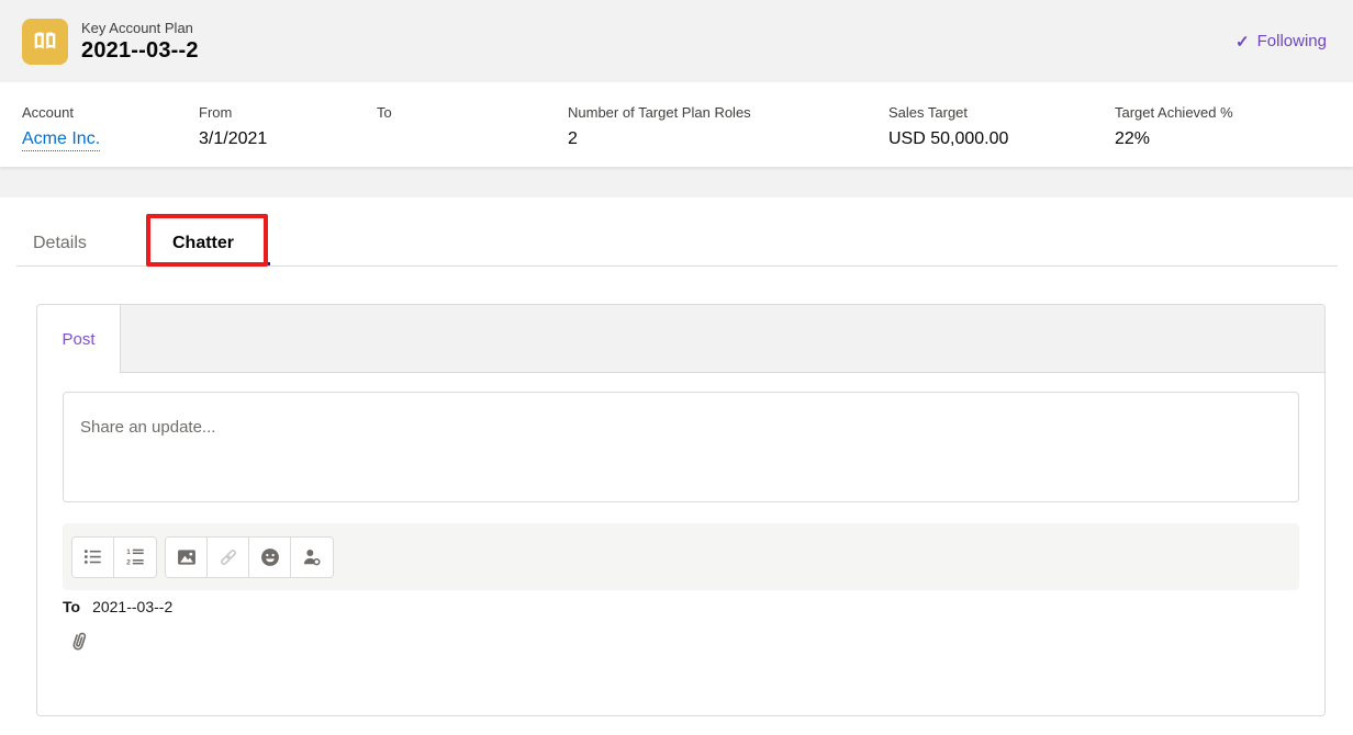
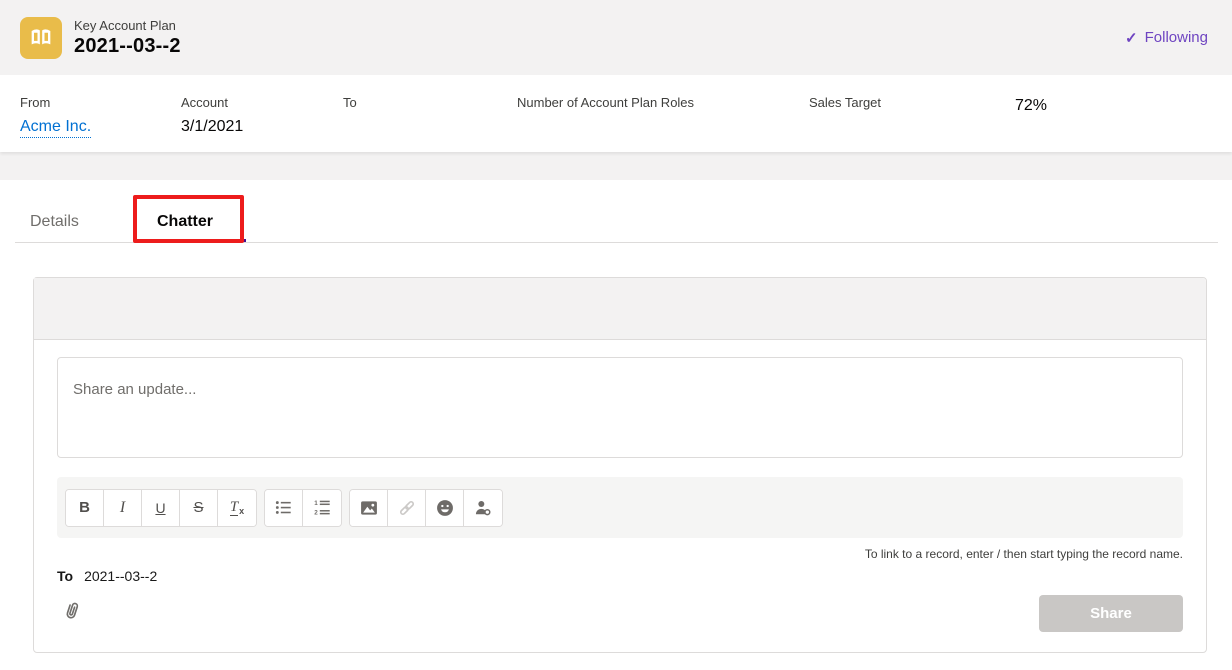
  Key Account Plan
  2021--03--2
  ✓
  Following
- Account
+ From
  Acme Inc.
- From
+ Account
  3/1/2021
  To
- Number of Target Plan Roles
+ Number of Account Plan Roles
- 2
  Sales Target
- USD 50,000.00
- Target Achieved %
- 22%
+ 72%
  Details
  Chatter
- Post
  Share an update...
+ B
+ I
+ U
+ S
+ T
+ x
+ To link to a record, enter / then start typing the record name.
  To
  2021--03--2
+ Share
